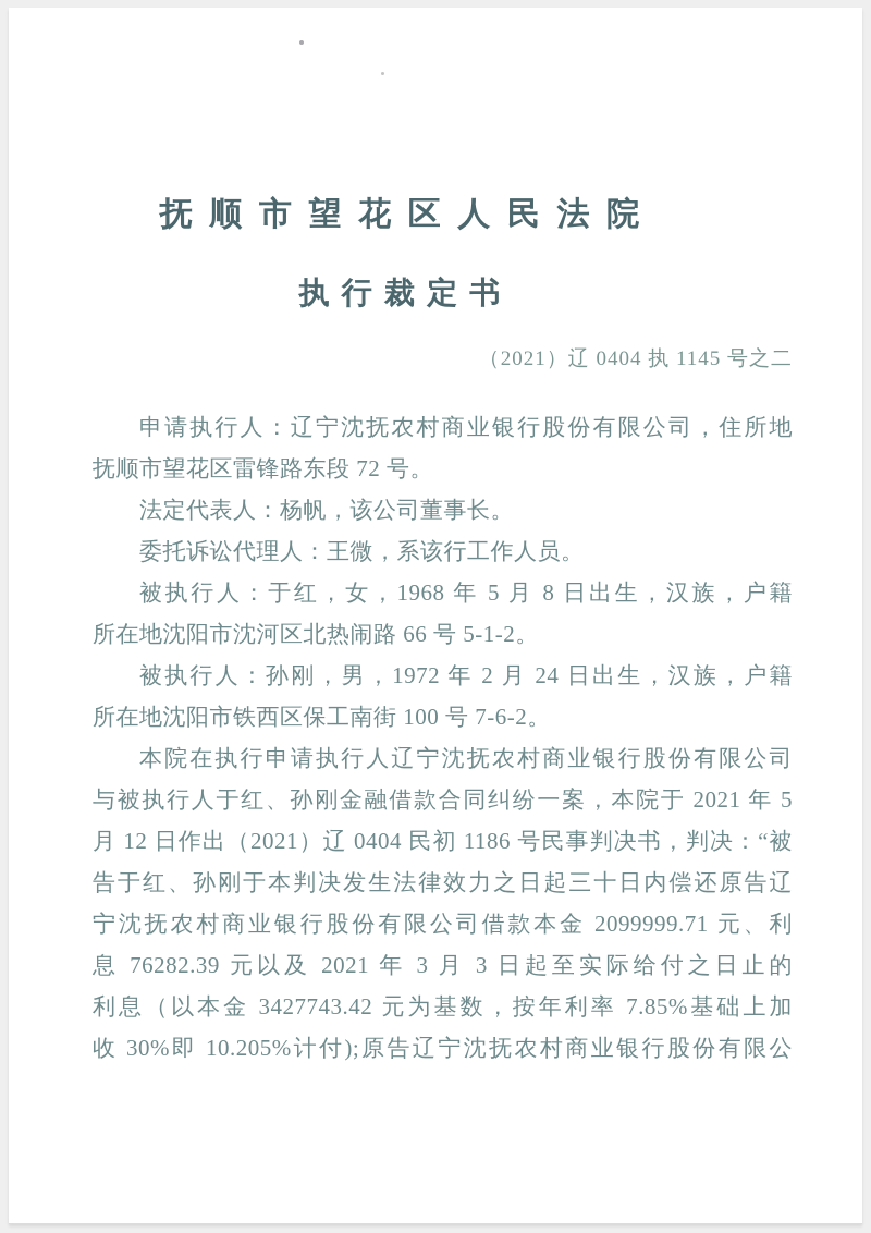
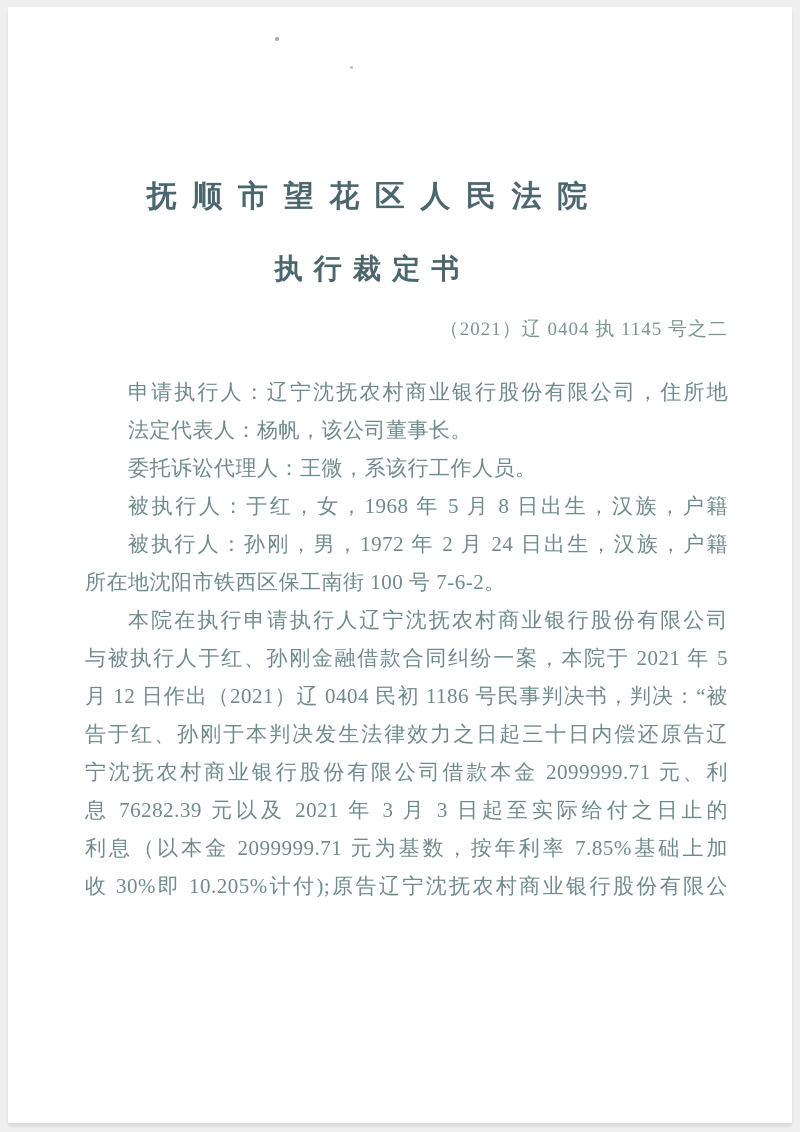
  抚顺市望花区人民法院
  执行裁定书
  （2021）辽 0404 执 1145 号之二
  申请执行人：辽宁沈抚农村商业银行股份有限公司，住所地
- 抚顺市望花区雷锋路东段 72 号。
  法定代表人：杨帆，该公司董事长。
  委托诉讼代理人：王微，系该行工作人员。
  被执行人：于红，女，1968 年 5 月 8 日出生，汉族，户籍
- 所在地沈阳市沈河区北热闹路 66 号 5-1-2。
  被执行人：孙刚，男，1972 年 2 月 24 日出生，汉族，户籍
  所在地沈阳市铁西区保工南街 100 号 7-6-2。
  本院在执行申请执行人辽宁沈抚农村商业银行股份有限公司
  与被执行人于红、孙刚金融借款合同纠纷一案，本院于 2021 年 5
  月 12 日作出（2021）辽 0404 民初 1186 号民事判决书，判决：“被
  告于红、孙刚于本判决发生法律效力之日起三十日内偿还原告辽
  宁沈抚农村商业银行股份有限公司借款本金 2099999.71 元、利
  息 76282.39 元以及 2021 年 3 月 3 日起至实际给付之日止的
- 利息（以本金 3427743.42 元为基数，按年利率 7.85%基础上加
+ 利息（以本金 2099999.71 元为基数，按年利率 7.85%基础上加
  收 30%即 10.205%计付);原告辽宁沈抚农村商业银行股份有限公
